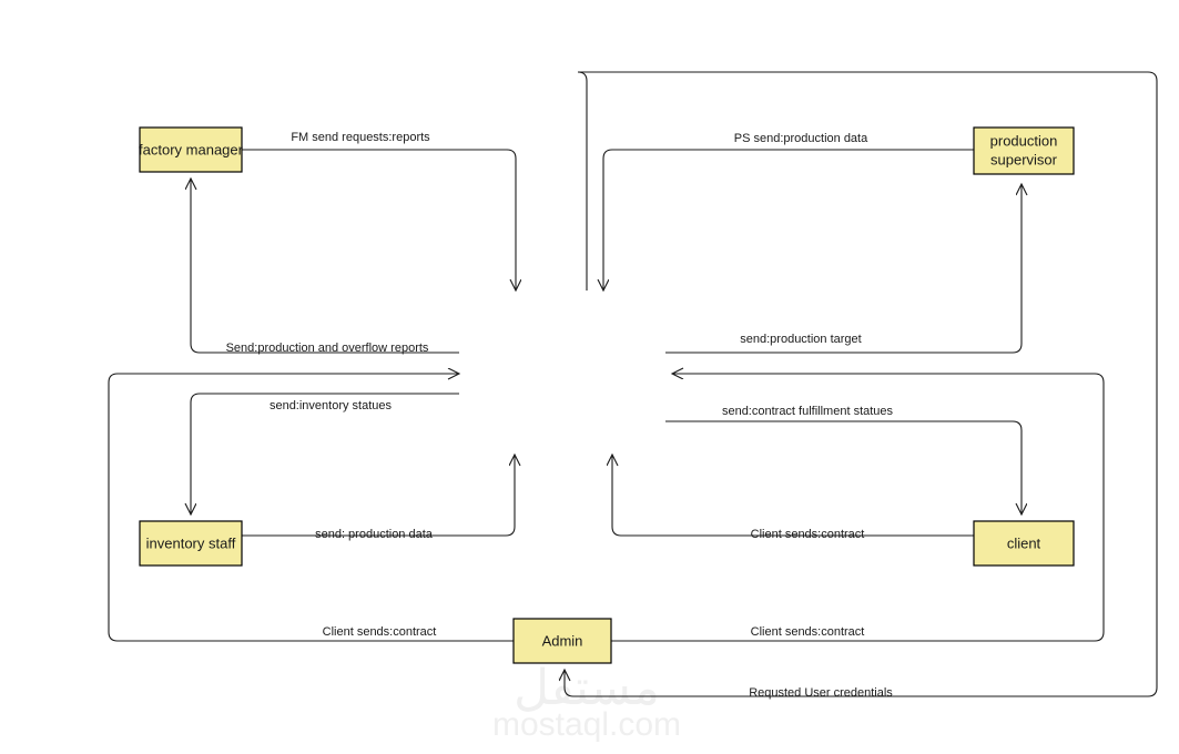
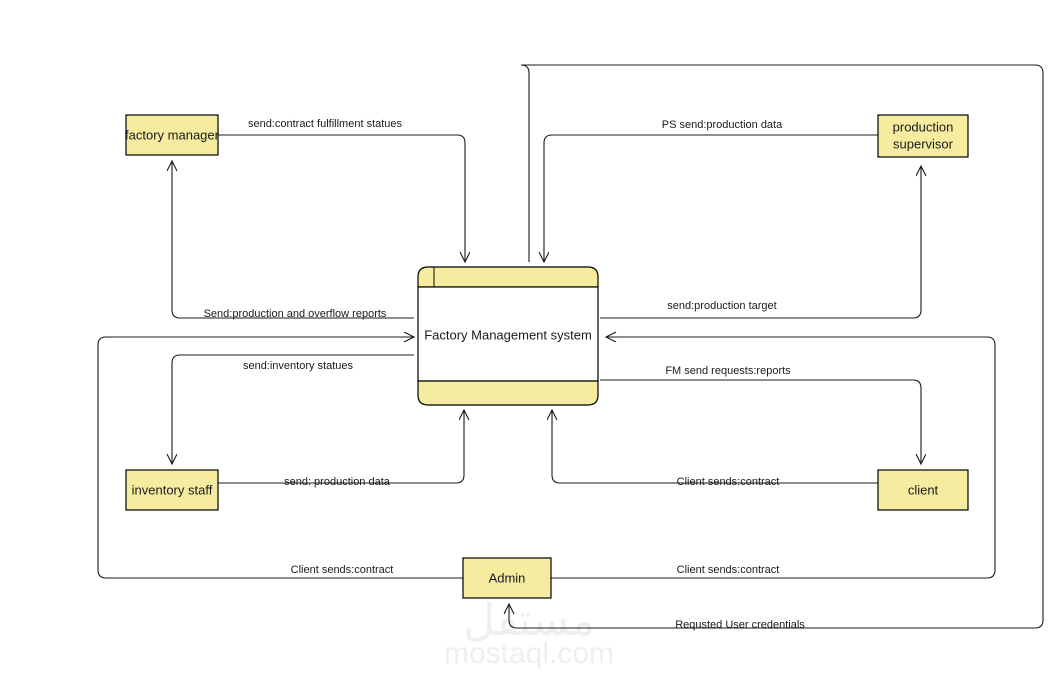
  مستقل
- FM send requests:reports
+ send:contract fulfillment statues
  PS send:production data
  Send:production and overflow reports
  send:production target
  send:inventory statues
  send: production data
- send:contract fulfillment statues
+ FM send requests:reports
  Client sends:contract
  Client sends:contract
  Client sends:contract
  Requsted User credentials
  factory manager
  production
  supervisor
  inventory staff
  client
  Admin
+ Factory Management system
